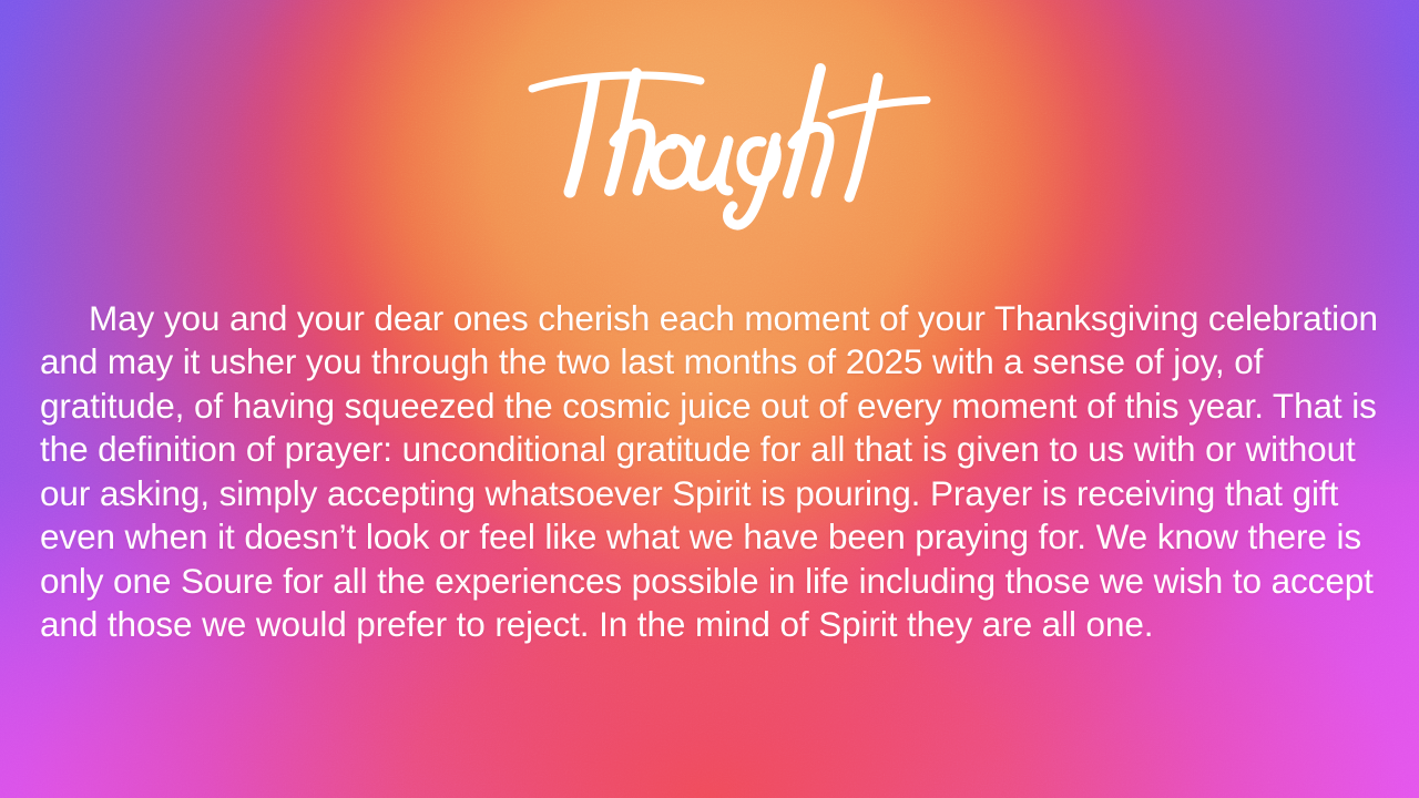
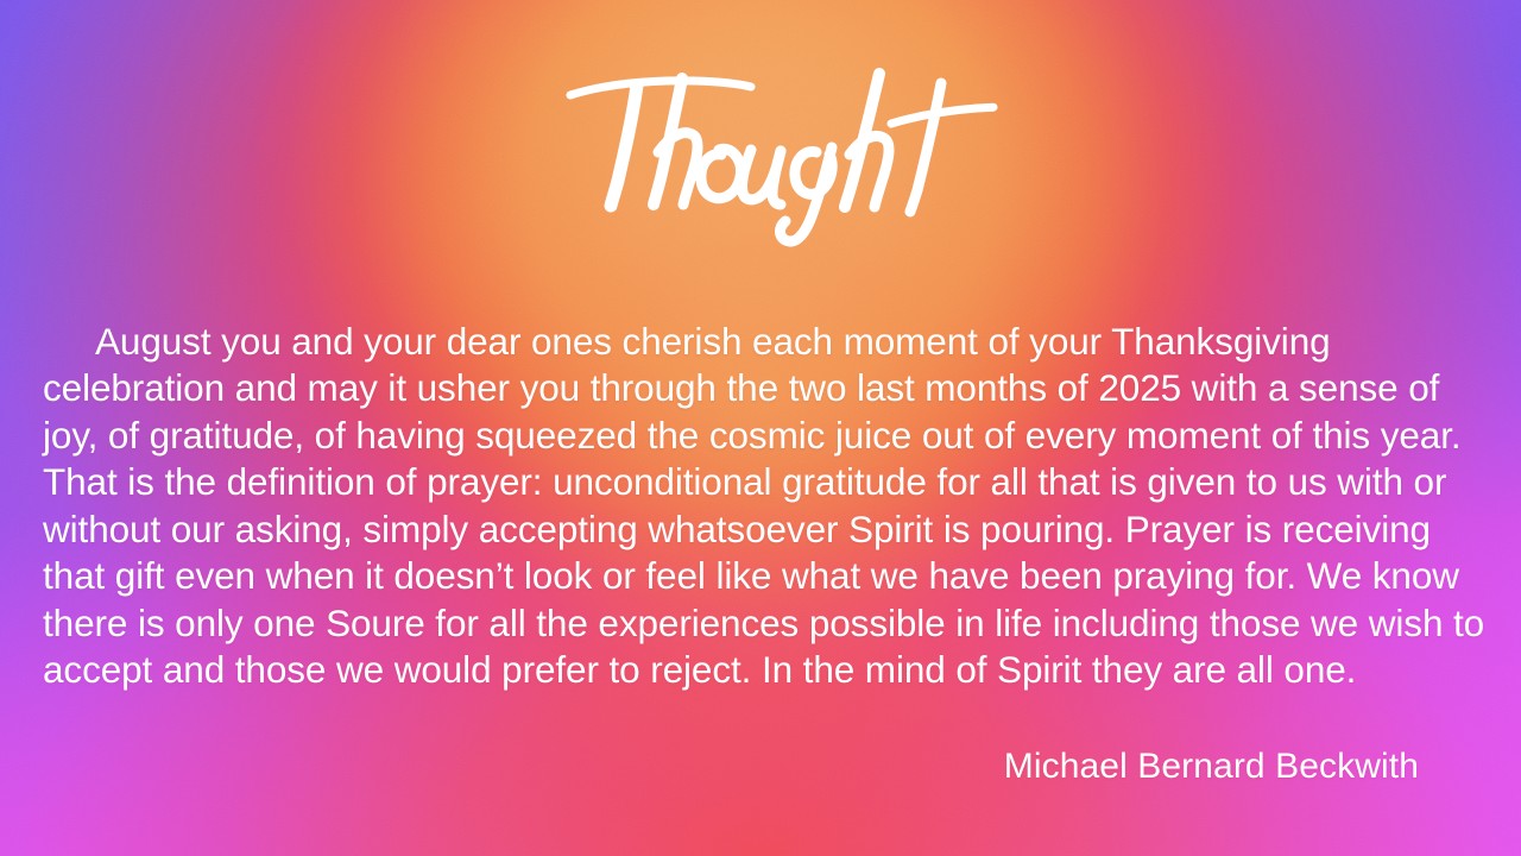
- May you and your dear ones cherish each moment of your Thanksgiving celebration and may it usher you through the two last months of 2025 with a sense of joy, of gratitude, of having squeezed the cosmic juice out of every moment of this year. That is the definition of prayer: unconditional gratitude for all that is given to us with or without our asking, simply accepting whatsoever Spirit is pouring. Prayer is receiving that gift even when it doesn’t look or feel like what we have been praying for. We know there is only one Soure for all the experiences possible in life including those we wish to accept and those we would prefer to reject. In the mind of Spirit they are all one.
+ August you and your dear ones cherish each moment of your Thanksgiving celebration and may it usher you through the two last months of 2025 with a sense of joy, of gratitude, of having squeezed the cosmic juice out of every moment of this year. That is the definition of prayer: unconditional gratitude for all that is given to us with or without our asking, simply accepting whatsoever Spirit is pouring. Prayer is receiving that gift even when it doesn’t look or feel like what we have been praying for. We know there is only one Soure for all the experiences possible in life including those we wish to accept and those we would prefer to reject. In the mind of Spirit they are all one.
+ Michael Bernard Beckwith
